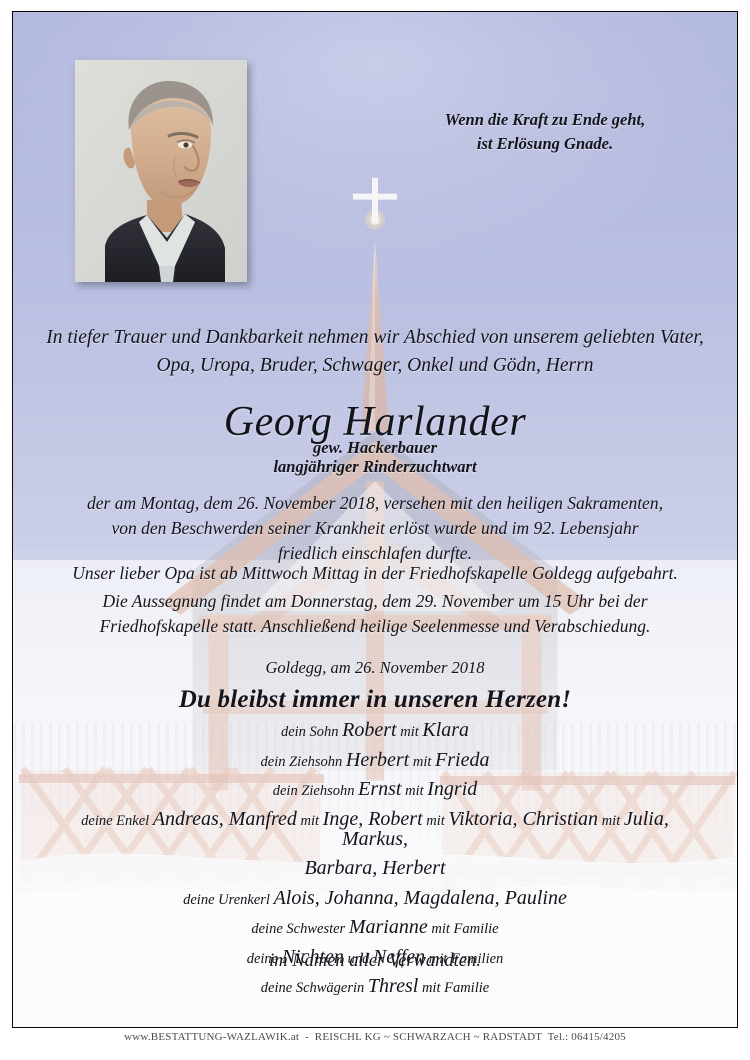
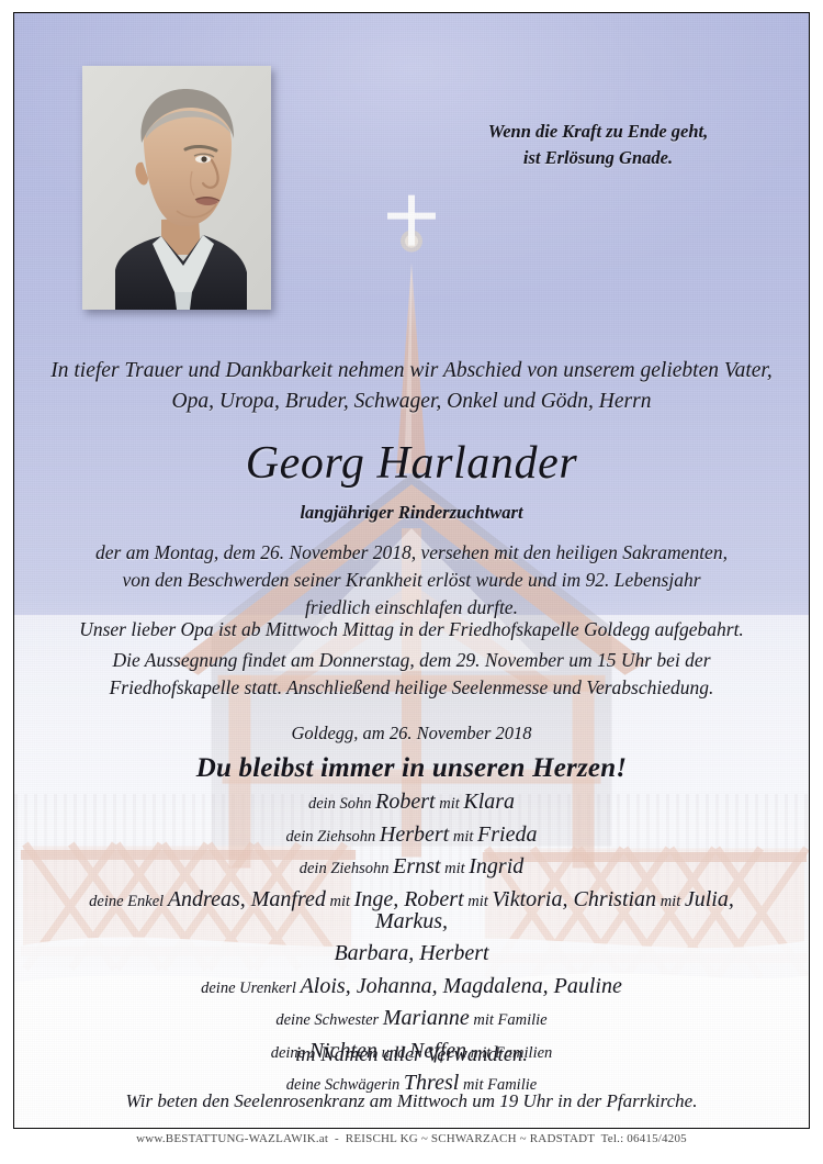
  Wenn die Kraft zu Ende geht,
  ist Erlösung Gnade.
  In tiefer Trauer und Dankbarkeit nehmen wir Abschied von unserem geliebten Vater,
  Opa, Uropa, Bruder, Schwager, Onkel und Gödn, Herrn
  Georg Harlander
- gew. Hackerbauer
  langjähriger Rinderzuchtwart
  der am Montag, dem 26. November 2018, versehen mit den heiligen Sakramenten,
  von den Beschwerden seiner Krankheit erlöst wurde und im 92. Lebensjahr
  friedlich einschlafen durfte.
  Unser lieber Opa ist ab Mittwoch Mittag in der Friedhofskapelle Goldegg aufgebahrt.
  Die Aussegnung findet am Donnerstag, dem 29. November um 15 Uhr bei der
  Friedhofskapelle statt. Anschließend heilige Seelenmesse und Verabschiedung.
  Goldegg, am 26. November 2018
  Du bleibst immer in unseren Herzen!
  dein Sohn Robert mit Klara
  dein Ziehsohn Herbert mit Frieda
  dein Ziehsohn Ernst mit Ingrid
  deine Enkel Andreas, Manfred mit Inge, Robert mit Viktoria, Christian mit Julia, Markus,
  Barbara, Herbert
  deine Urenkerl Alois, Johanna, Magdalena, Pauline
  deine Schwester Marianne mit Familie
  deine Nichten und Neffen mit Familien
  deine Schwägerin Thresl mit Familie
  im Namen aller Verwandten.
+ Wir beten den Seelenrosenkranz am Mittwoch um 19 Uhr in der Pfarrkirche.
  www.BESTATTUNG-WAZLAWIK.at - REISCHL KG ~ SCHWARZACH ~ RADSTADT Tel.: 06415/4205
